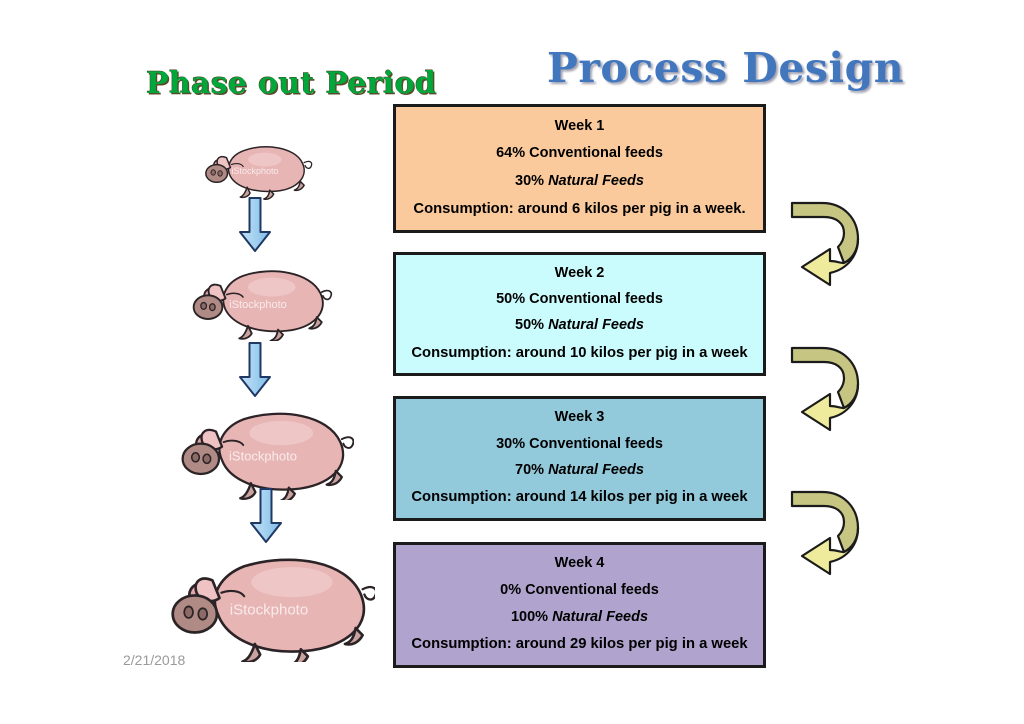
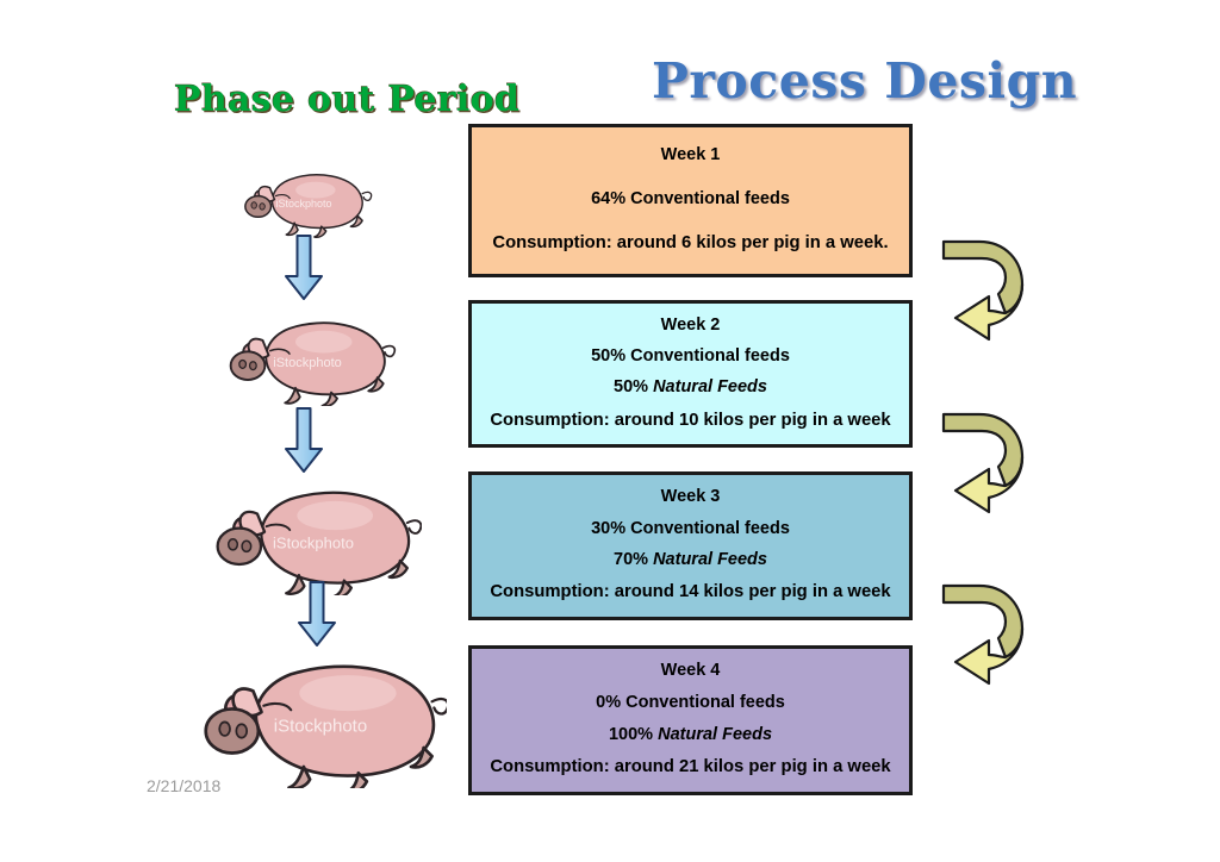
  Phase out Period
  Process Design
  iStockphoto
  iStockphoto
  iStockphoto
  iStockphoto
  Week 1
  64% Conventional feeds
- 30% Natural Feeds
  Consumption: around 6 kilos per pig in a week.
  Week 2
  50% Conventional feeds
  50% Natural Feeds
  Consumption: around 10 kilos per pig in a week
  Week 3
  30% Conventional feeds
  70% Natural Feeds
  Consumption: around 14 kilos per pig in a week
  Week 4
  0% Conventional feeds
  100% Natural Feeds
- Consumption: around 29 kilos per pig in a week
+ Consumption: around 21 kilos per pig in a week
  2/21/2018
